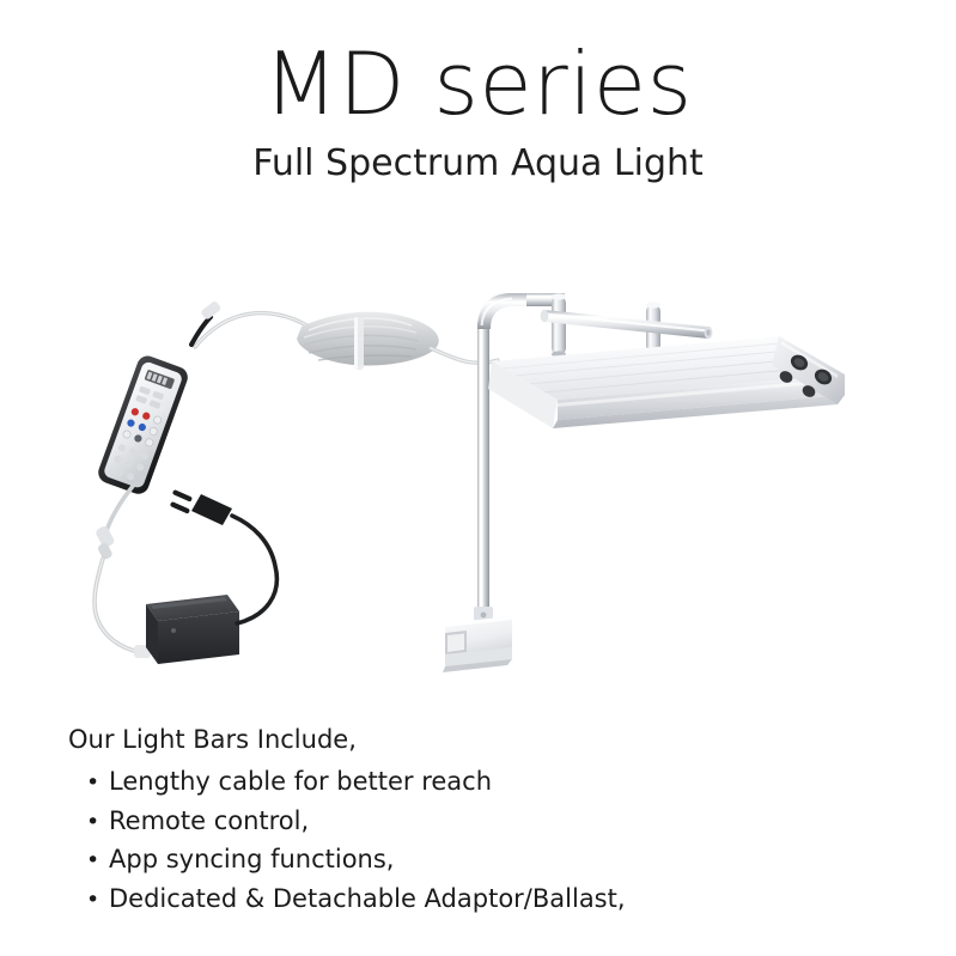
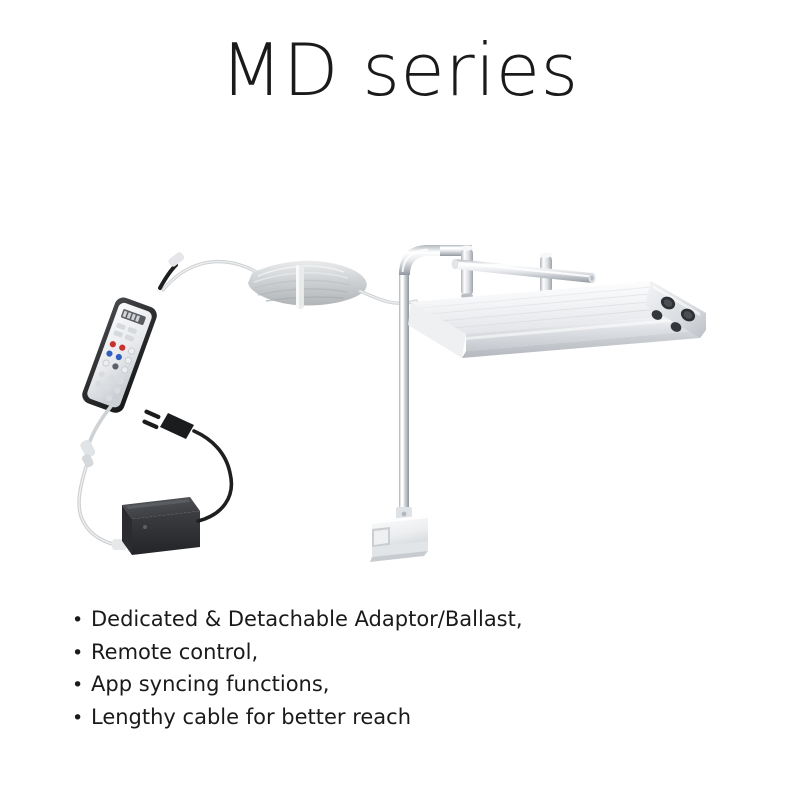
  MD series
- Full Spectrum Aqua Light
- Our Light Bars Include,
  •
- Lengthy cable for better reach
+ Dedicated & Detachable Adaptor/Ballast,
  •
  Remote control,
  •
  App syncing functions,
  •
- Dedicated & Detachable Adaptor/Ballast,
+ Lengthy cable for better reach
